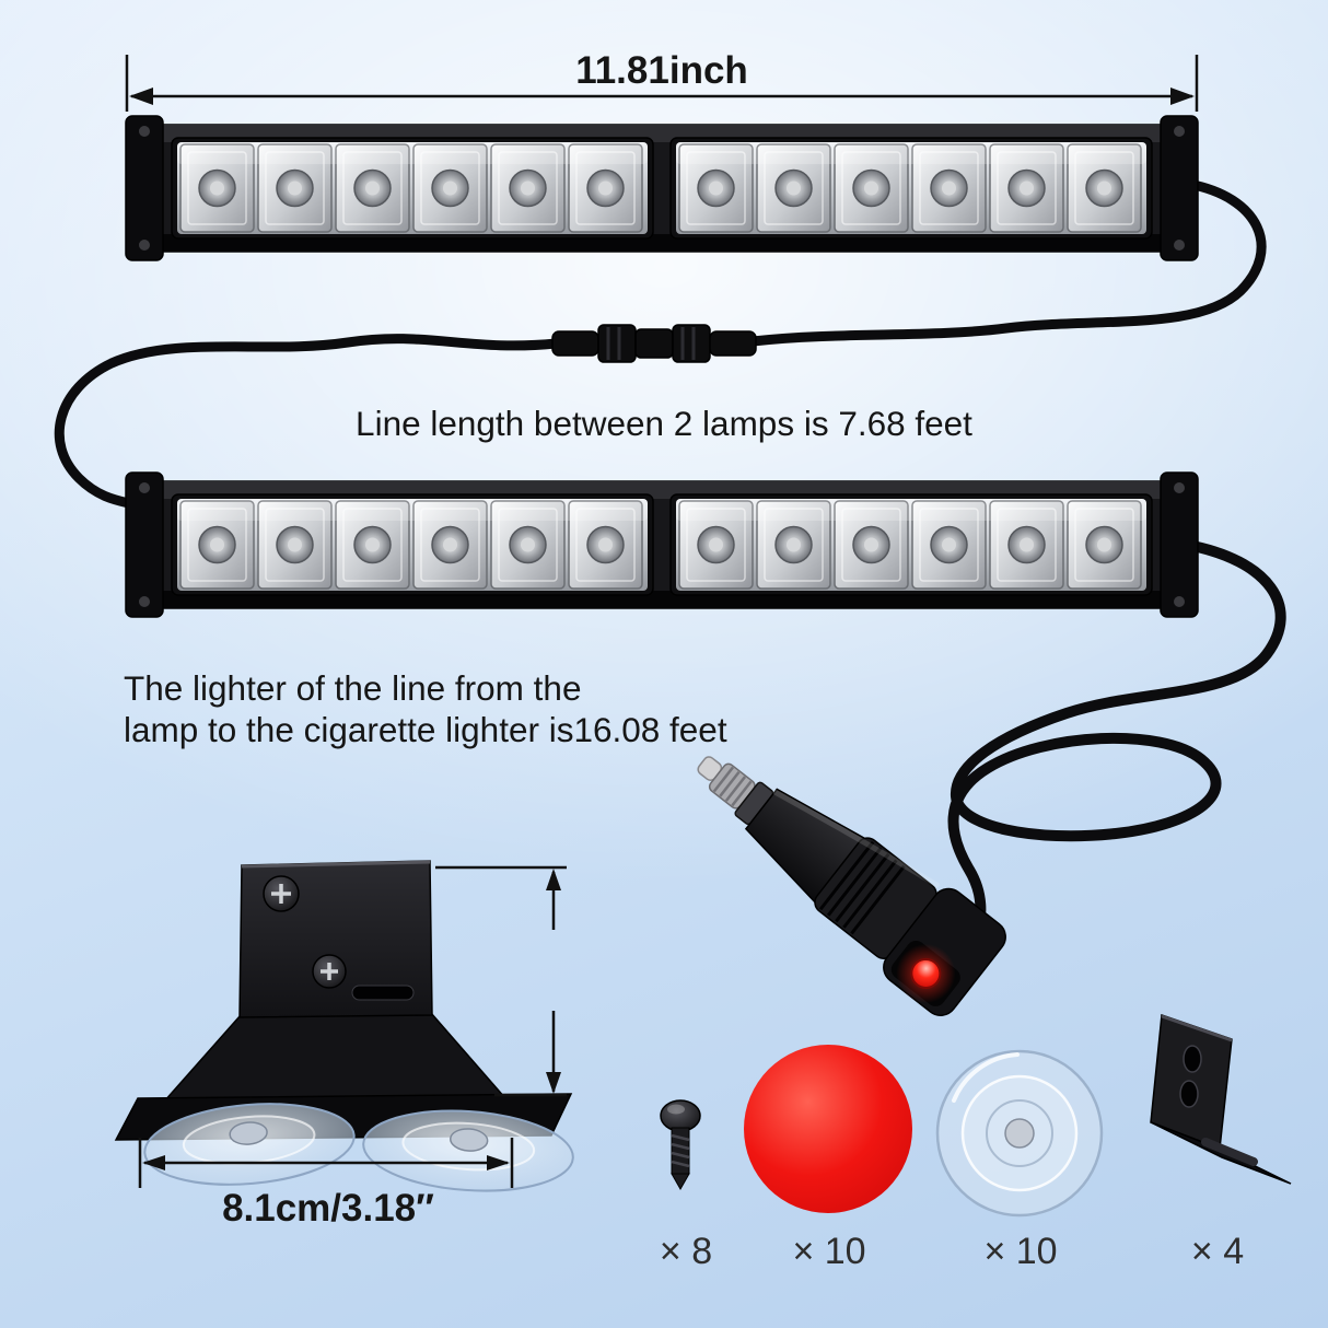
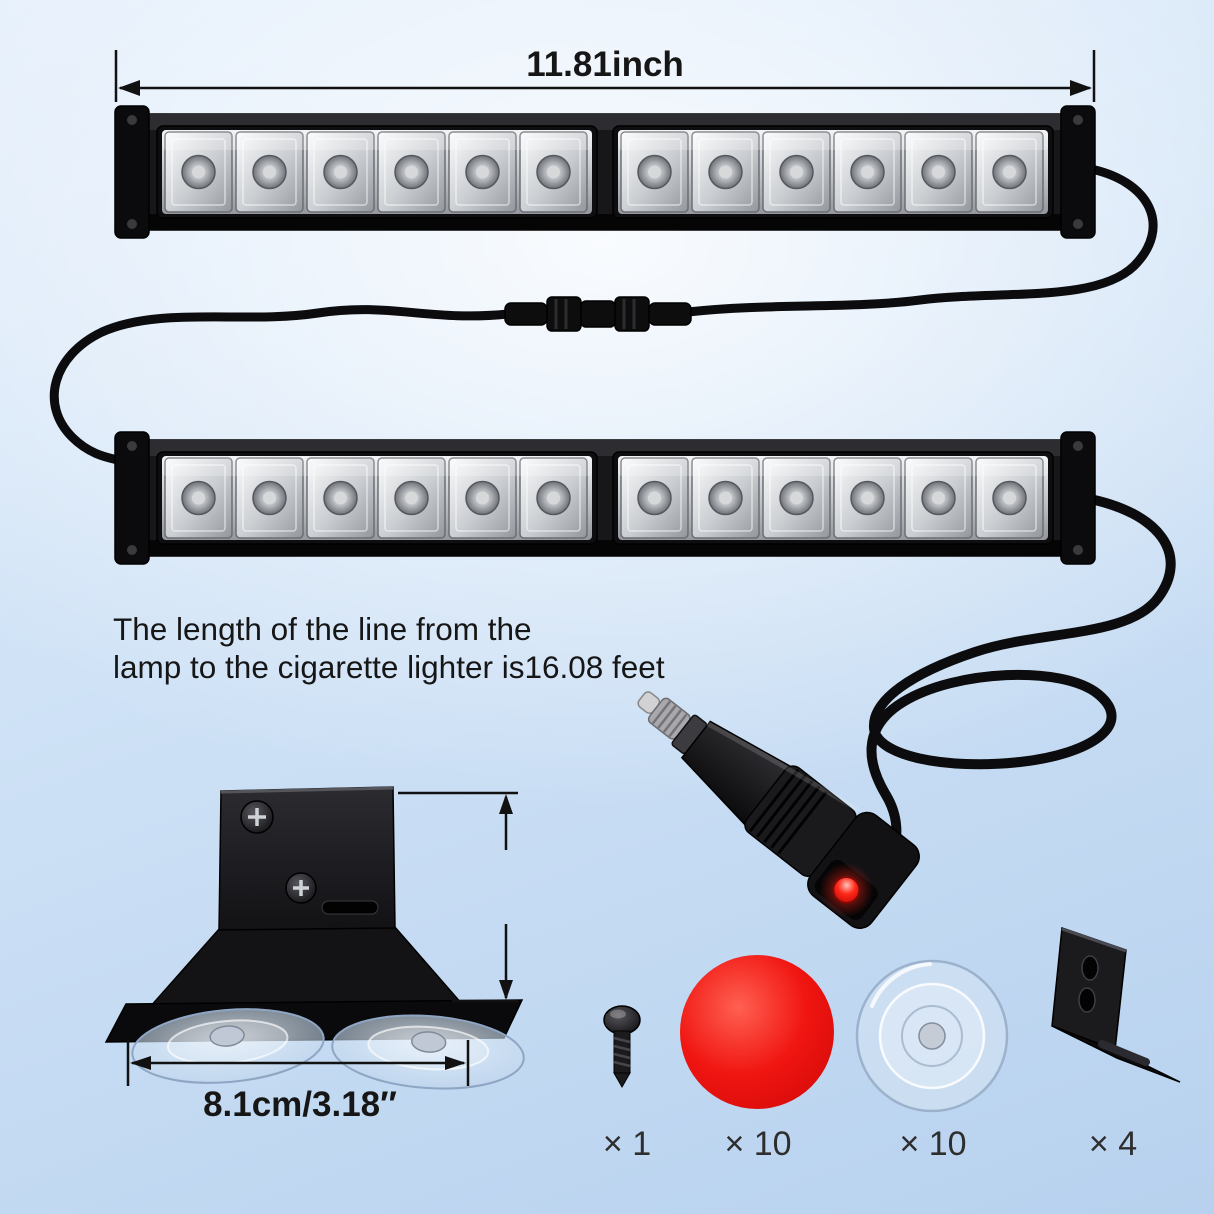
  11.81inch
- Line length between 2 lamps is 7.68 feet
- The lighter of the line from the
+ The length of the line from the
  lamp to the cigarette lighter is16.08 feet
  8.1cm/3.18″
- × 8
+ × 1
  × 10
  × 10
  × 4
